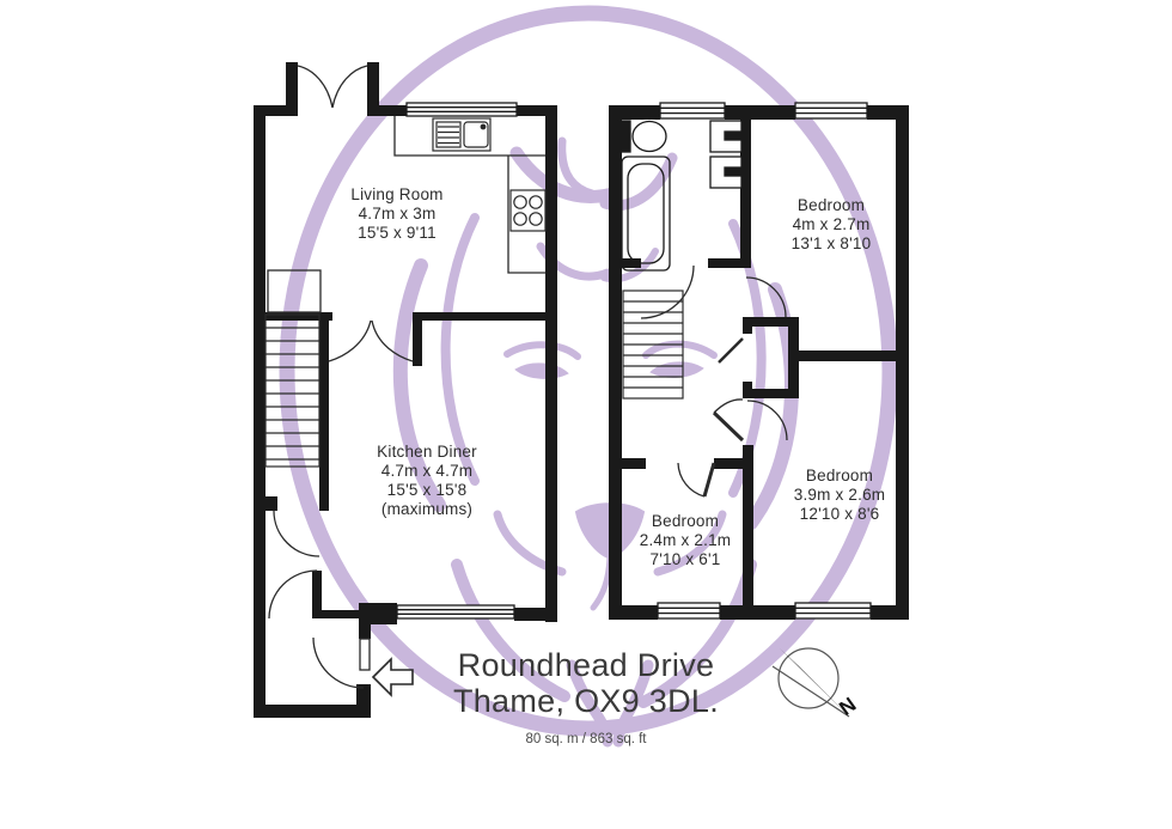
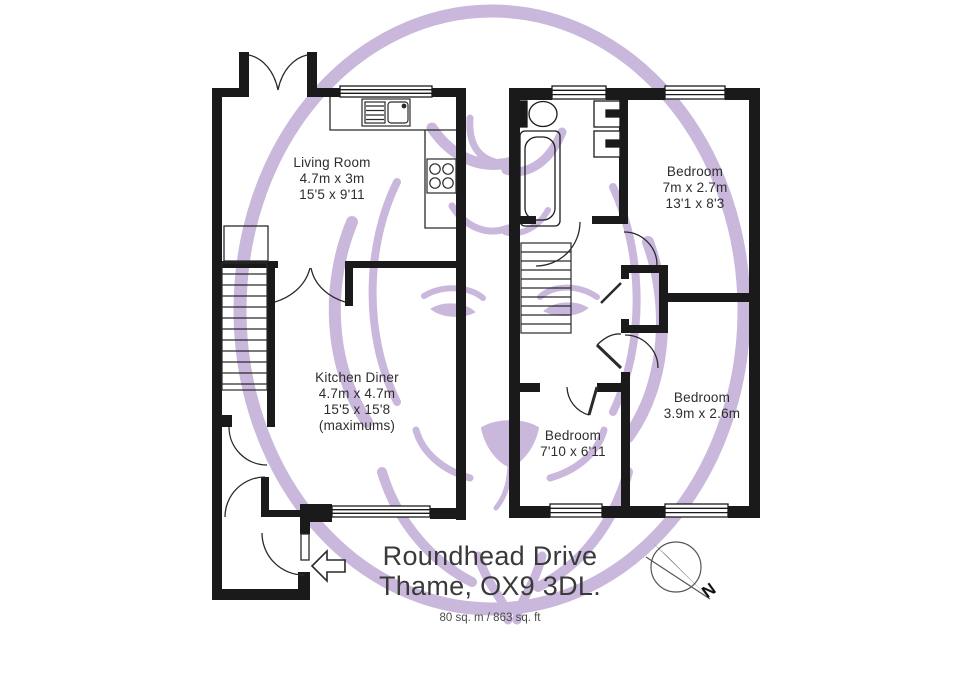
  Living Room
  4.7m x 3m
  15'5 x 9'11
  Kitchen Diner
  4.7m x 4.7m
  15'5 x 15'8
  (maximums)
  Bedroom
- 4m x 2.7m
+ 7m x 2.7m
- 13'1 x 8'10
+ 13'1 x 8'3
  Bedroom
  3.9m x 2.6m
- 12'10 x 8'6
  Bedroom
- 2.4m x 2.1m
- 7'10 x 6'1
+ 7'10 x 6'11
  Roundhead Drive
  Thame, OX9 3DL.
  80 sq. m / 863 sq. ft
